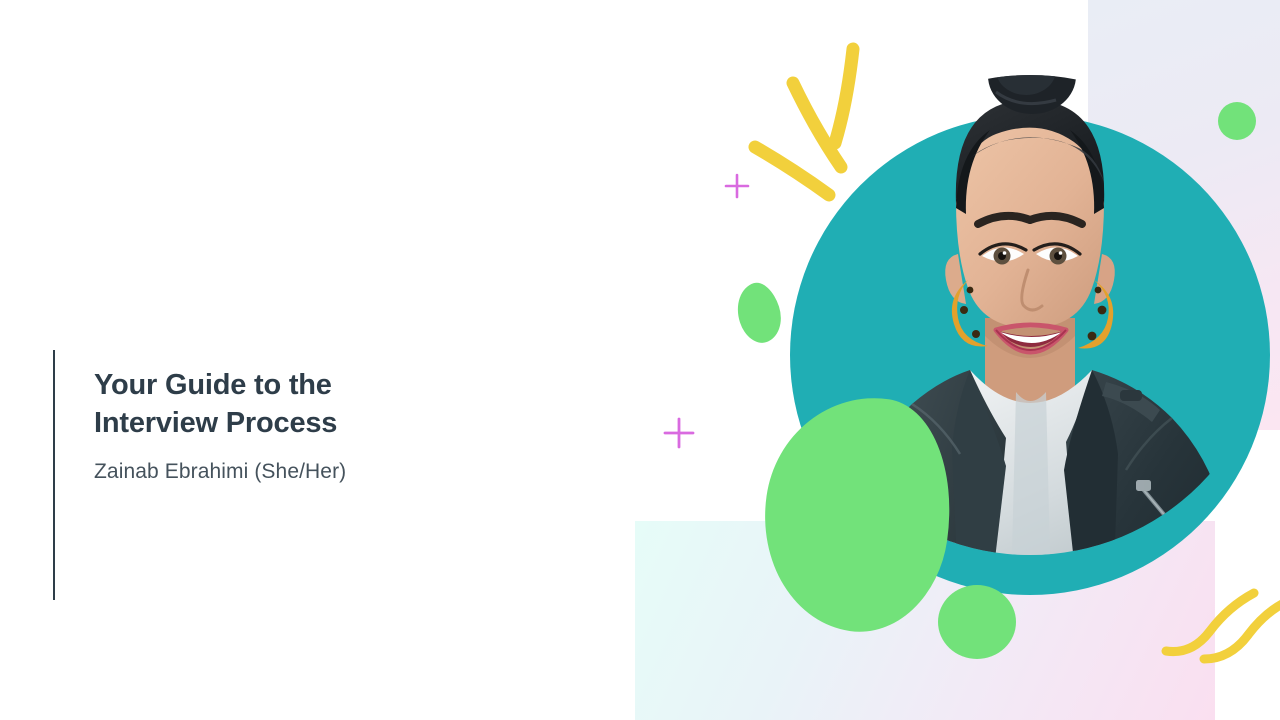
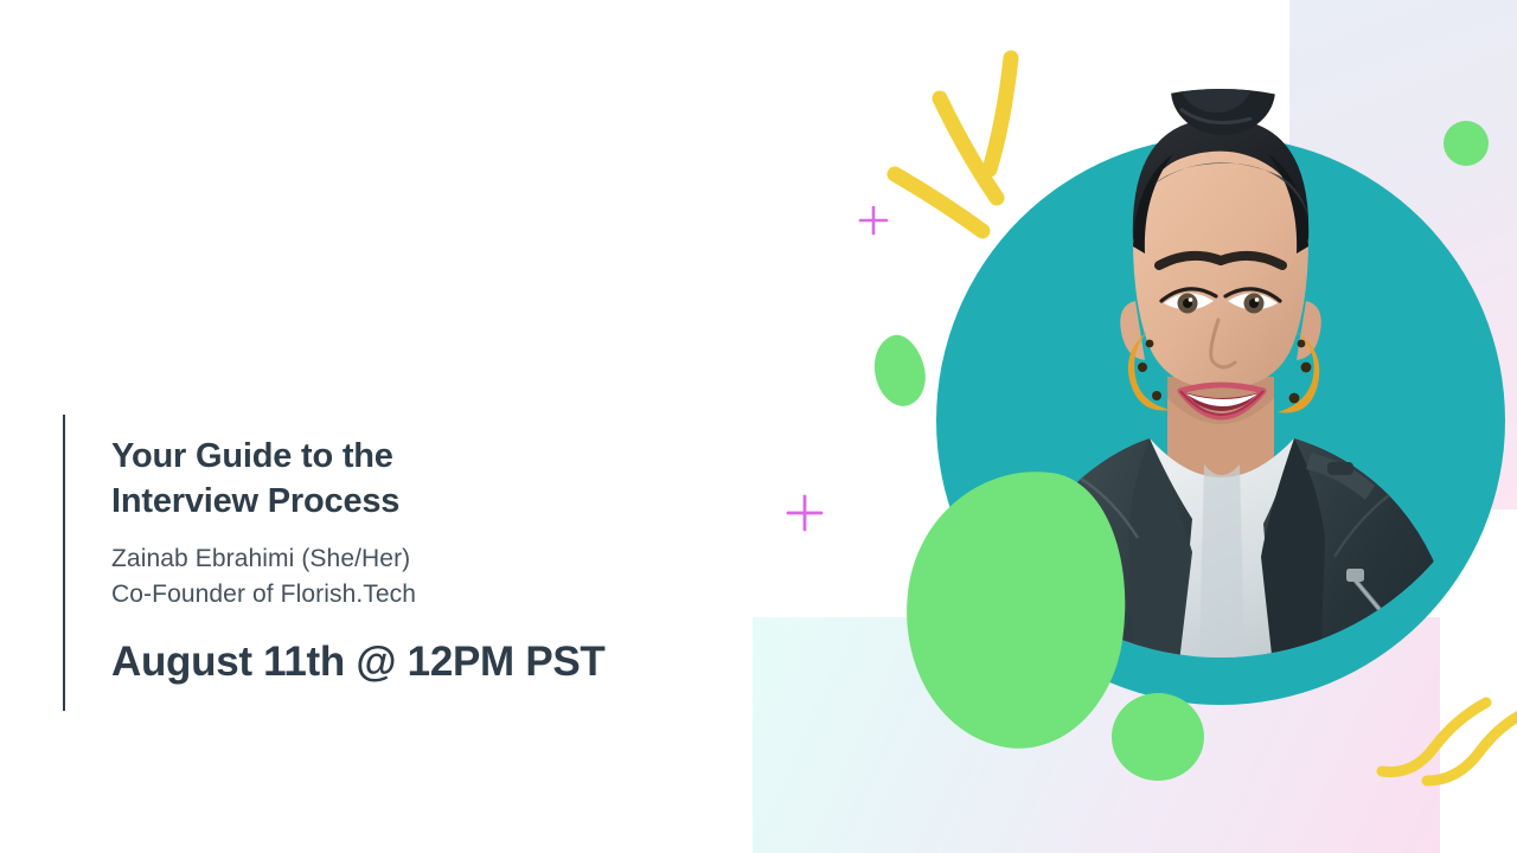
  Your Guide to the
  Interview Process
  Zainab Ebrahimi (She/Her)
+ Co-Founder of Florish.Tech
+ August 11th @ 12PM PST
